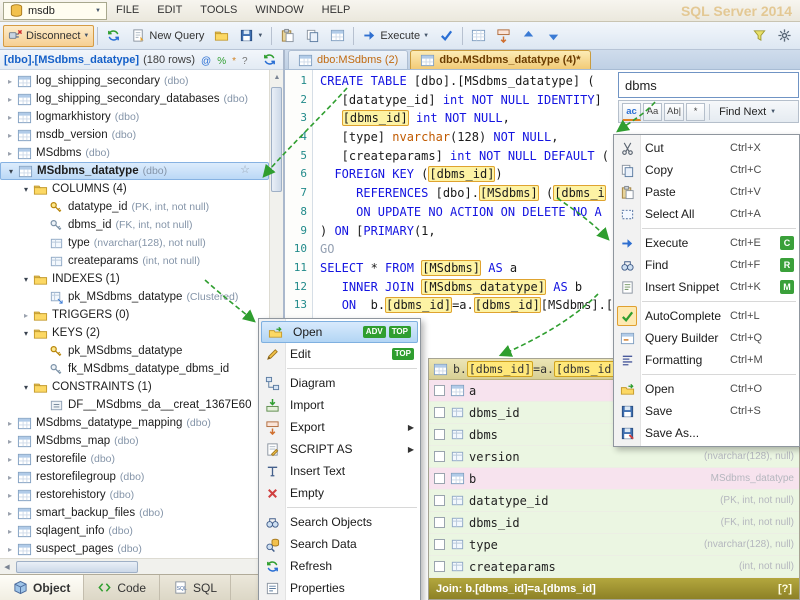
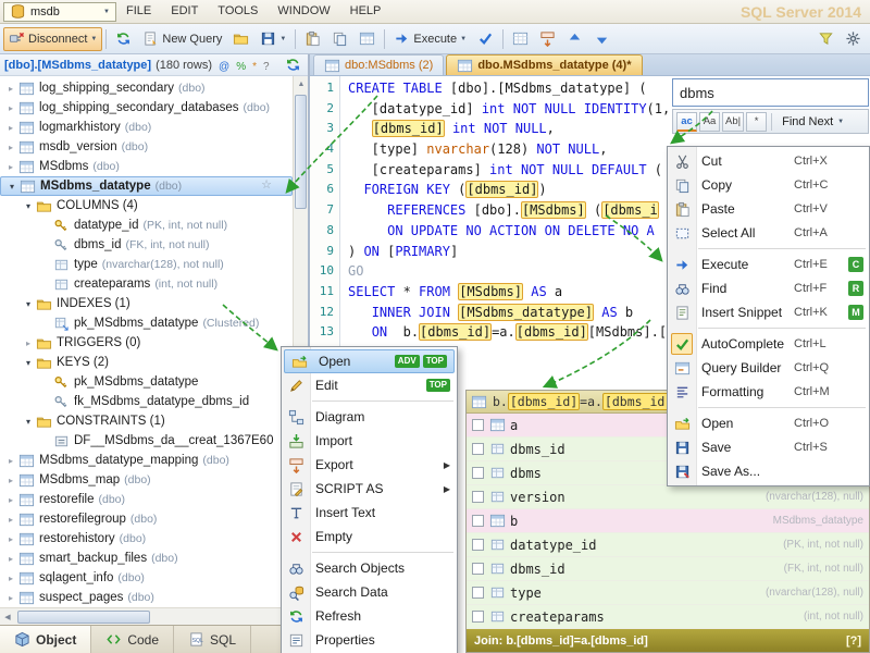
  msdb
  FILE
  EDIT
  TOOLS
  WINDOW
  HELP
  SQL Server 2014
  Disconnect
  New Query
  Execute
  [dbo].[MSdbms_datatype]
  (180 rows)
  @ % * ?
  ▸
  log_shipping_secondary
  (dbo)
  ▸
  log_shipping_secondary_databases
  (dbo)
  ▸
  logmarkhistory
  (dbo)
  ▸
  msdb_version
  (dbo)
  ▸
  MSdbms
  (dbo)
  ▾
  MSdbms_datatype
  (dbo)
  ☆
  ▾
  COLUMNS (4)
  datatype_id
  (PK, int, not null)
  dbms_id
  (FK, int, not null)
  type
  (nvarchar(128), not null)
  createparams
  (int, not null)
  ▾
  INDEXES (1)
  pk_MSdbms_datatype
  (Clustered)
  ▸
  TRIGGERS (0)
  ▾
  KEYS (2)
  pk_MSdbms_datatype
  fk_MSdbms_datatype_dbms_id
  ▾
  CONSTRAINTS (1)
  DF__MSdbms_da__creat_1367E60
  ▸
  MSdbms_datatype_mapping
  (dbo)
  ▸
  MSdbms_map
  (dbo)
  ▸
  restorefile
  (dbo)
  ▸
  restorefilegroup
  (dbo)
  ▸
  restorehistory
  (dbo)
  ▸
  smart_backup_files
  (dbo)
  ▸
  sqlagent_info
  (dbo)
  ▸
  suspect_pages
  (dbo)
  Object
  Code
  SQL
  dbo:MSdbms (2)
  dbo.MSdbms_datatype (4)*
  1
  2
  3
  4
  5
  6
  7
  8
  9
  10
  11
  12
  13
  CREATE TABLE [dbo].[MSdbms_datatype] (
- [datatype_id] int NOT NULL IDENTITY]
+ [datatype_id] int NOT NULL IDENTITY(1,
  [dbms_id] int NOT NULL,
  [type] nvarchar(128) NOT NULL,
  [createparams] int NOT NULL DEFAULT (
  FOREIGN KEY ([dbms_id])
  REFERENCES [dbo].[MSdbms] ([dbms_i
  ON UPDATE NO ACTION ON DELETE NO A
- ) ON [PRIMARY(1,
+ ) ON [PRIMARY]
  GO
  SELECT * FROM [MSdbms] AS a
  INNER JOIN [MSdbms_datatype] AS b
  ON b.[dbms_id]=a.[dbms_id][MSdbms].[
  dbms
  ac
  Aa
  Ab|
  *
  Find Next
  Cut
  Ctrl+X
  Copy
  Ctrl+C
  Paste
  Ctrl+V
  Select All
  Ctrl+A
  Execute
  Ctrl+E
  C
  Find
  Ctrl+F
  R
  Insert Snippet
  Ctrl+K
  M
  AutoComplete
  Ctrl+L
  Query Builder
  Ctrl+Q
  Formatting
  Ctrl+M
  Open
  Ctrl+O
  Save
  Ctrl+S
  Save As...
  Open
  ADV
  TOP
  Edit
  TOP
  Diagram
  Import
  Export
  ▶
  SCRIPT AS
  ▶
  Insert Text
  Empty
  Search Objects
  Search Data
  Refresh
  Properties
  b. [dbms_id] =a. [dbms_id
  a
  dbms_id
  dbms
  version
  (nvarchar(128), null)
  b
  MSdbms_datatype
  datatype_id
  (PK, int, not null)
  dbms_id
  (FK, int, not null)
  type
  (nvarchar(128), null)
  createparams
  (int, not null)
  Join: b.[dbms_id]=a.[dbms_id]
  [?]
